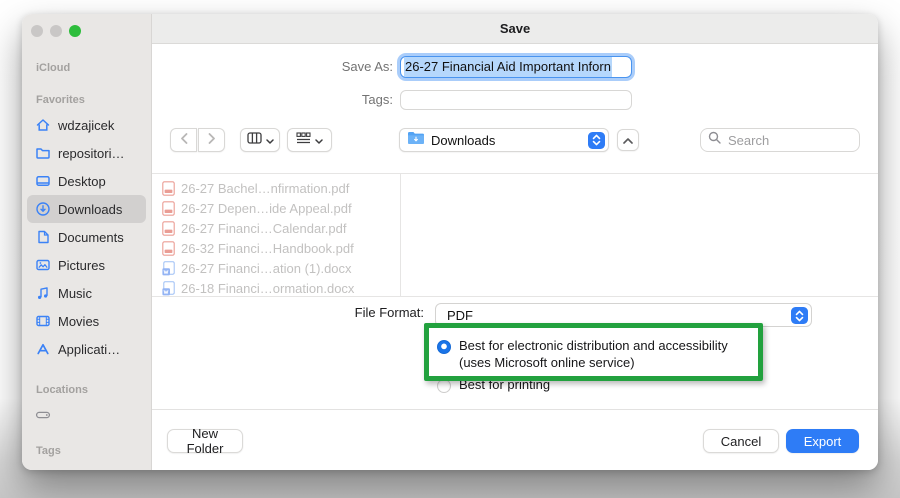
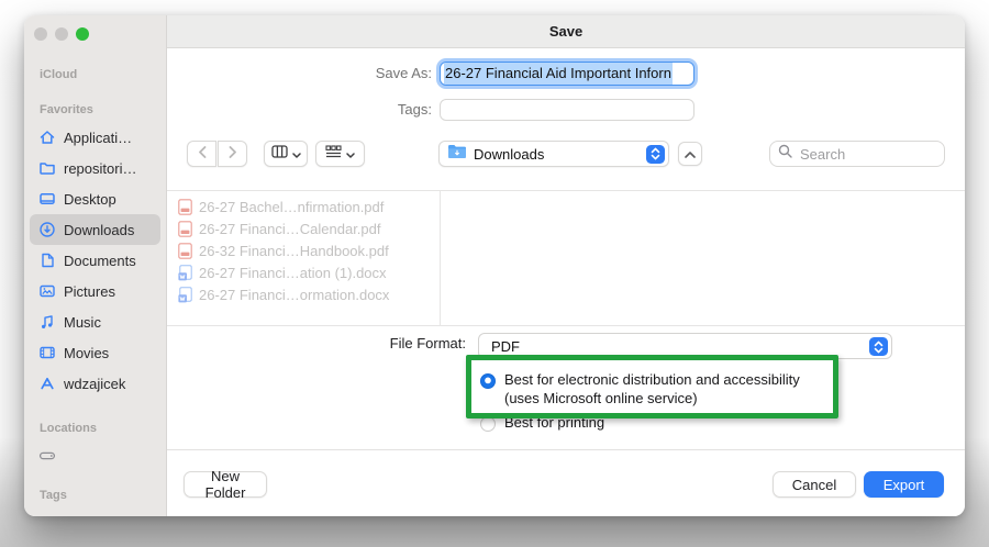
  iCloud
  Favorites
- wdzajicek
+ Applicati…
  repositori…
  Desktop
  Downloads
  Documents
  Pictures
  Music
  Movies
- Applicati…
+ wdzajicek
  Locations
  Tags
  Save
  Save As:
  26-27 Financial Aid Important Inforn
  Tags:
  Downloads
  Search
  26-27 Bachel…nfirmation.pdf
- 26-27 Depen…ide Appeal.pdf
  26-27 Financi…Calendar.pdf
  26-32 Financi…Handbook.pdf
  26-27 Financi…ation (1).docx
- 26-18 Financi…ormation.docx
+ 26-27 Financi…ormation.docx
  File Format:
  PDF
  Best for electronic distribution and accessibility
  (uses Microsoft online service)
  Best for printing
  New Folder
  Cancel
  Export
